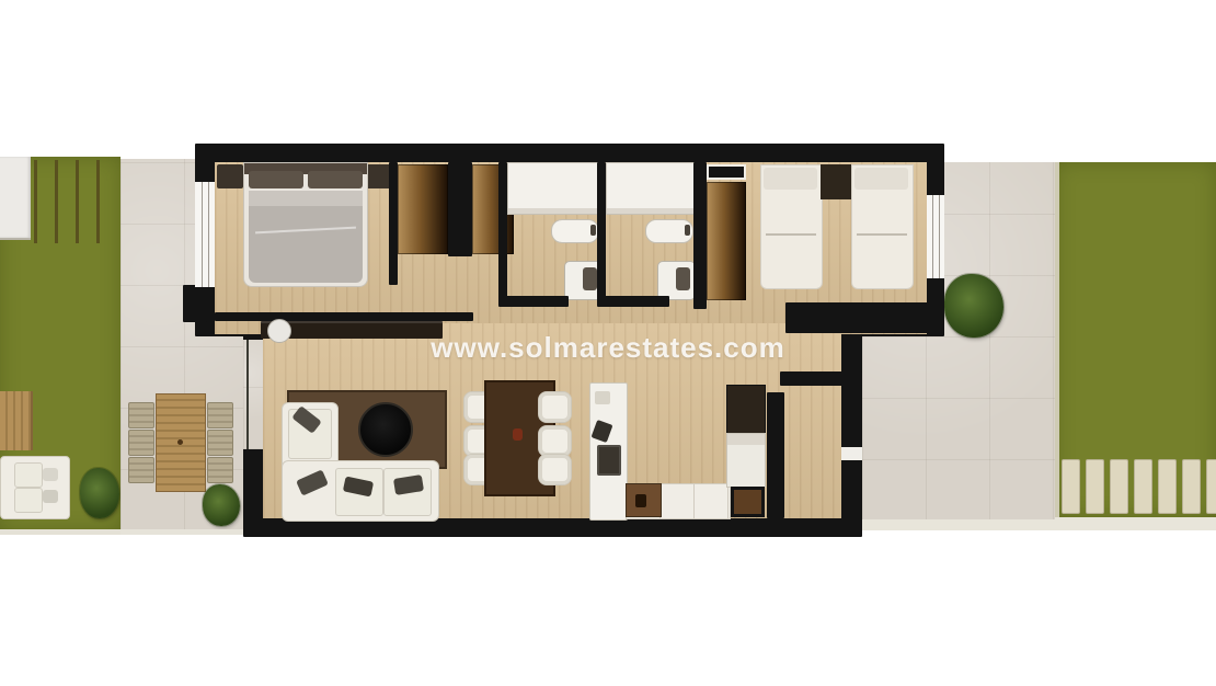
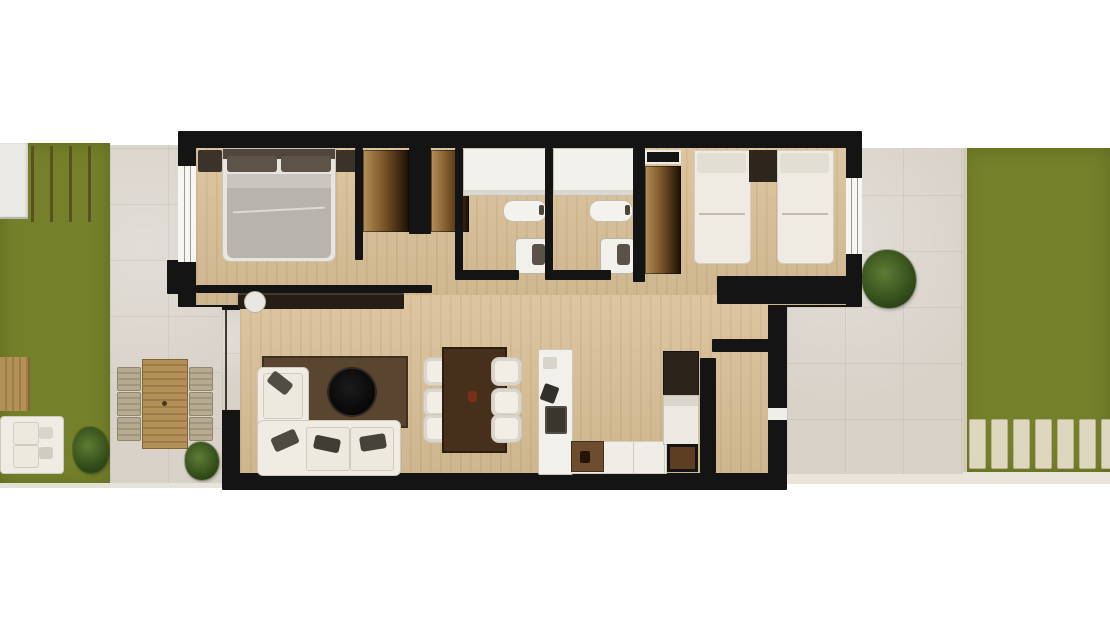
- www.solmarestates.com
